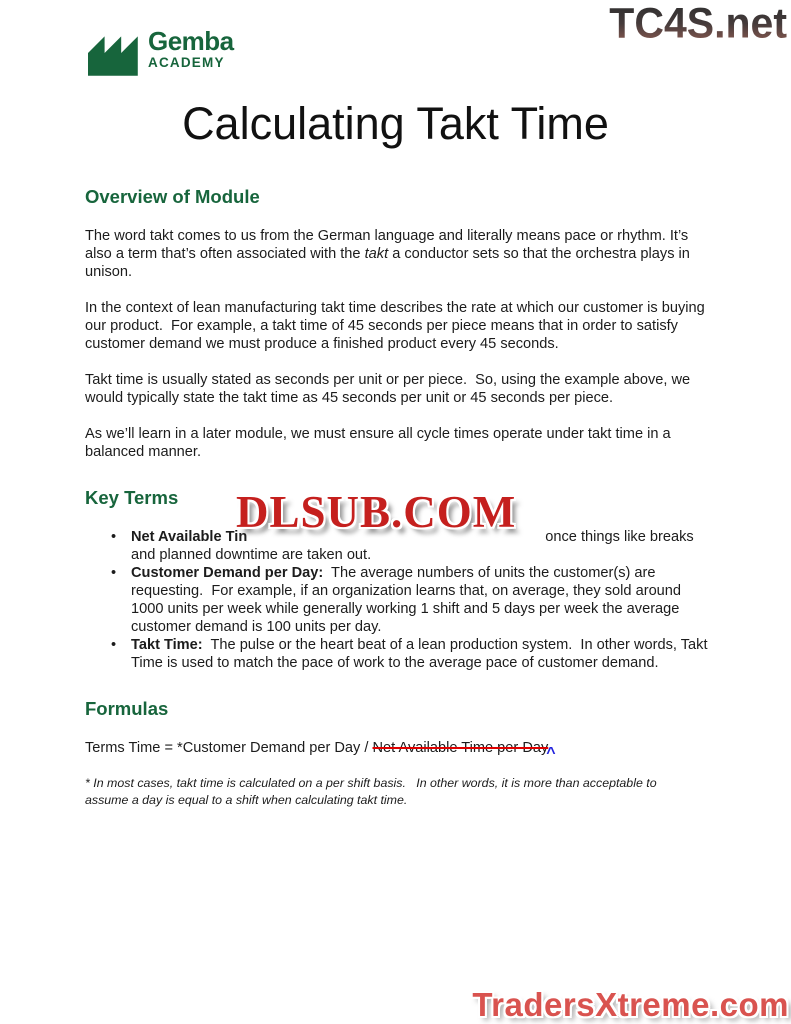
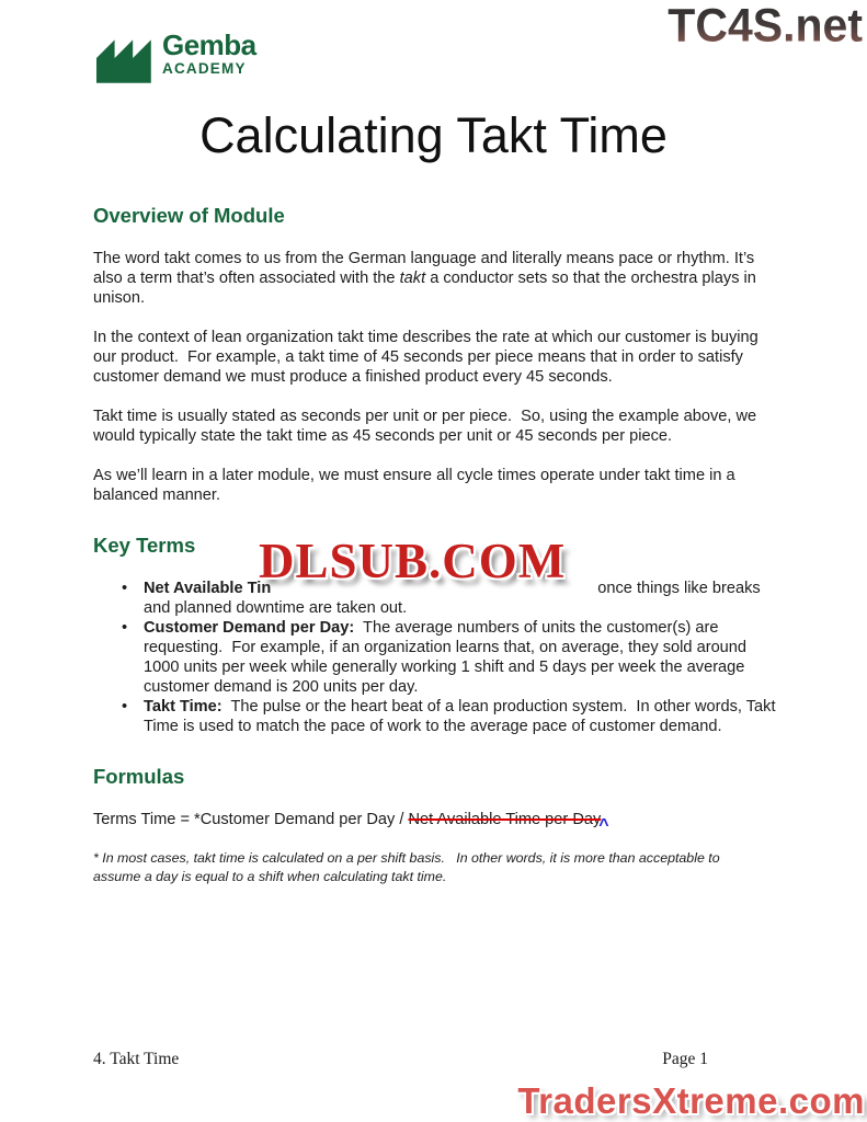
  Gemba
  ACADEMY
  TC4S.net
  Calculating Takt Time
  Overview of Module
  The word takt comes to us from the German language and literally means pace or rhythm. It’s also a term that’s often associated with the takt a conductor sets so that the orchestra plays in unison.
- In the context of lean manufacturing takt time describes the rate at which our customer is buying our product. For example, a takt time of 45 seconds per piece means that in order to satisfy customer demand we must produce a finished product every 45 seconds.
+ In the context of lean organization takt time describes the rate at which our customer is buying our product. For example, a takt time of 45 seconds per piece means that in order to satisfy customer demand we must produce a finished product every 45 seconds.
  Takt time is usually stated as seconds per unit or per piece. So, using the example above, we would typically state the takt time as 45 seconds per unit or 45 seconds per piece.
  As we’ll learn in a later module, we must ensure all cycle times operate under takt time in a balanced manner.
  Key Terms
  •
  Net Available Tin once things like breaks
  and planned downtime are taken out.
  •
- Customer Demand per Day: The average numbers of units the customer(s) are requesting. For example, if an organization learns that, on average, they sold around 1000 units per week while generally working 1 shift and 5 days per week the average customer demand is 100 units per day.
+ Customer Demand per Day: The average numbers of units the customer(s) are requesting. For example, if an organization learns that, on average, they sold around 1000 units per week while generally working 1 shift and 5 days per week the average customer demand is 200 units per day.
  •
  Takt Time: The pulse or the heart beat of a lean production system. In other words, Takt Time is used to match the pace of work to the average pace of customer demand.
  Formulas
  Terms Time = *Customer Demand per Day / Net Available Time per Day^
  * In most cases, takt time is calculated on a per shift basis. In other words, it is more than acceptable to assume a day is equal to a shift when calculating takt time.
  DLSUB.COM
+ 4. Takt Time
+ Page 1
  TradersXtreme.com
